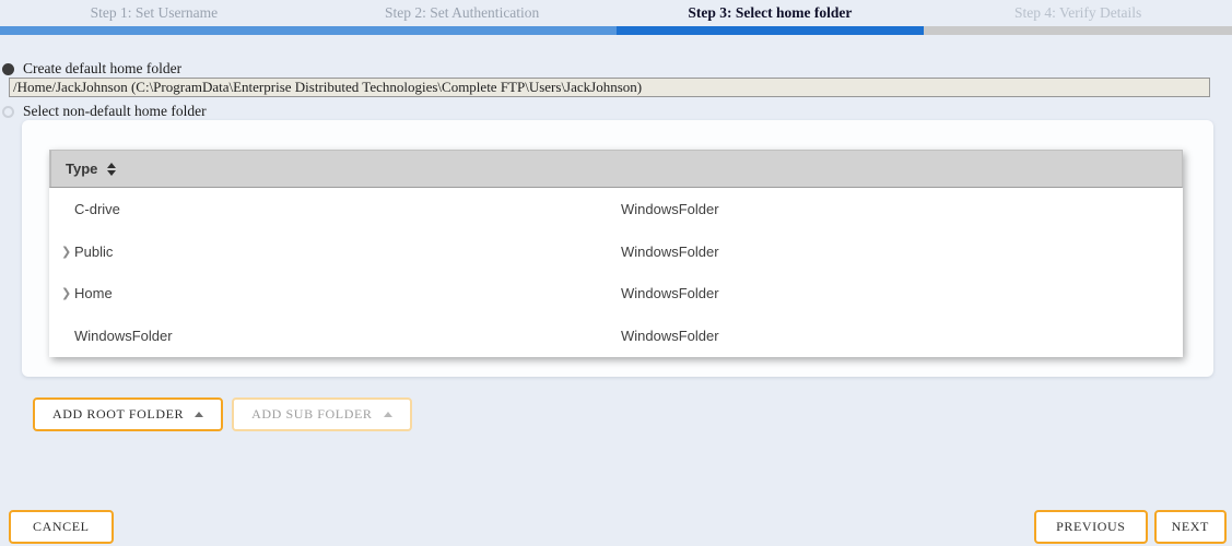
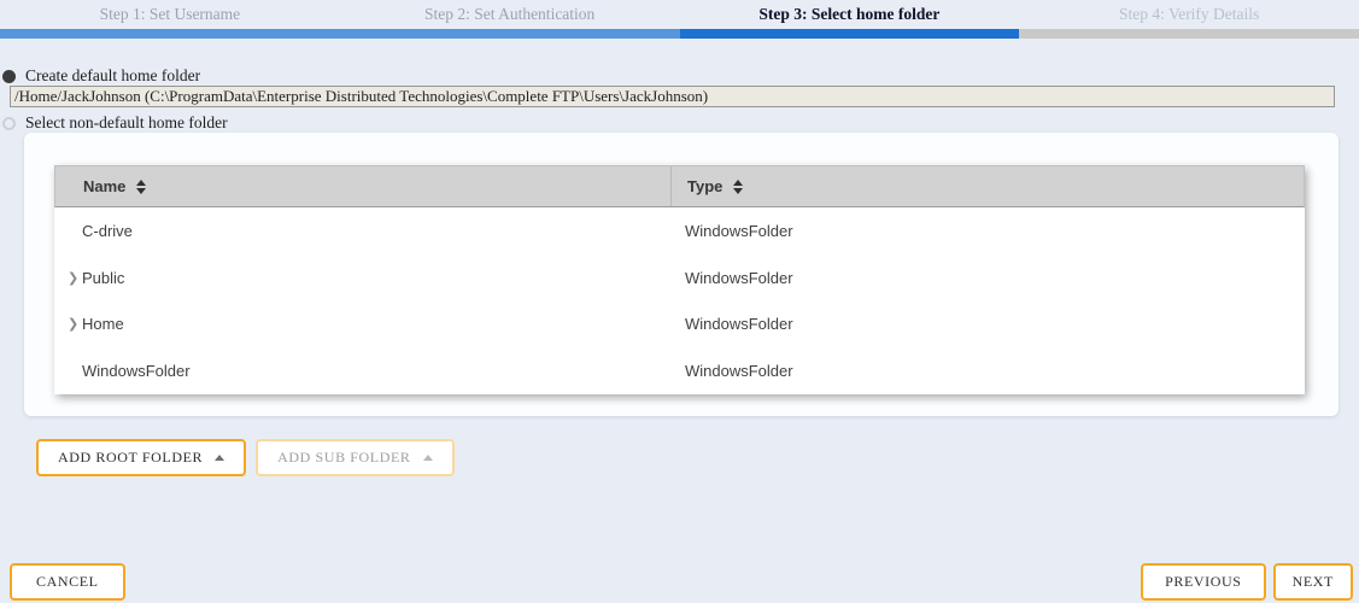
  Step 1: Set Username
  Step 2: Set Authentication
  Step 3: Select home folder
  Step 4: Verify Details
  Create default home folder
  /Home/JackJohnson (C:\ProgramData\Enterprise Distributed Technologies\Complete FTP\Users\JackJohnson)
  Select non-default home folder
+ Name
  Type
  C-drive
  WindowsFolder
  ❯
  Public
  WindowsFolder
  ❯
  Home
  WindowsFolder
  WindowsFolder
  WindowsFolder
  ADD ROOT FOLDER
  ADD SUB FOLDER
  CANCEL
  PREVIOUS
  NEXT
